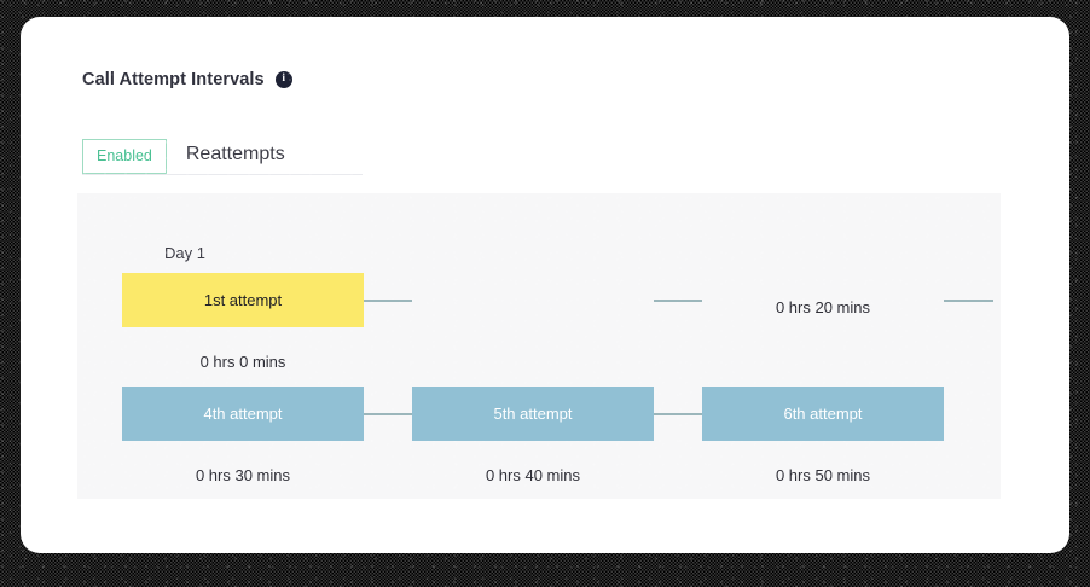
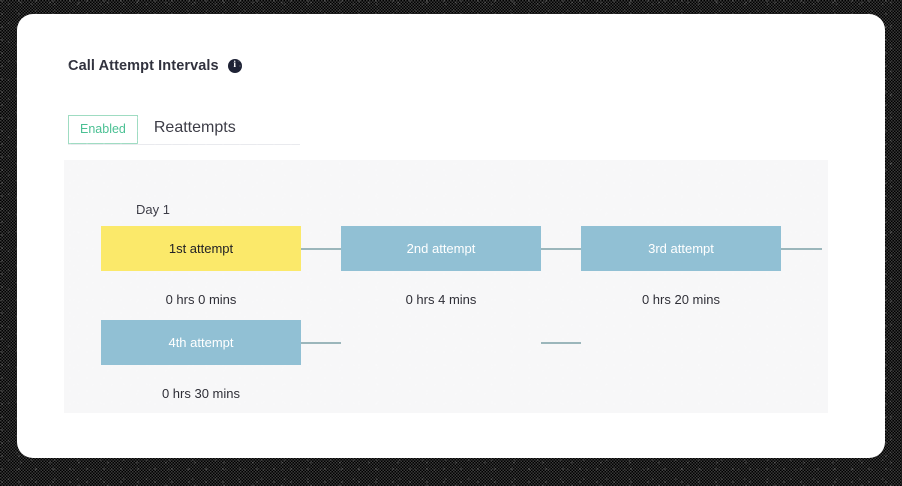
  1st attempt
+ 2nd attempt
+ 3rd attempt
  4th attempt
- 5th attempt
- 6th attempt
